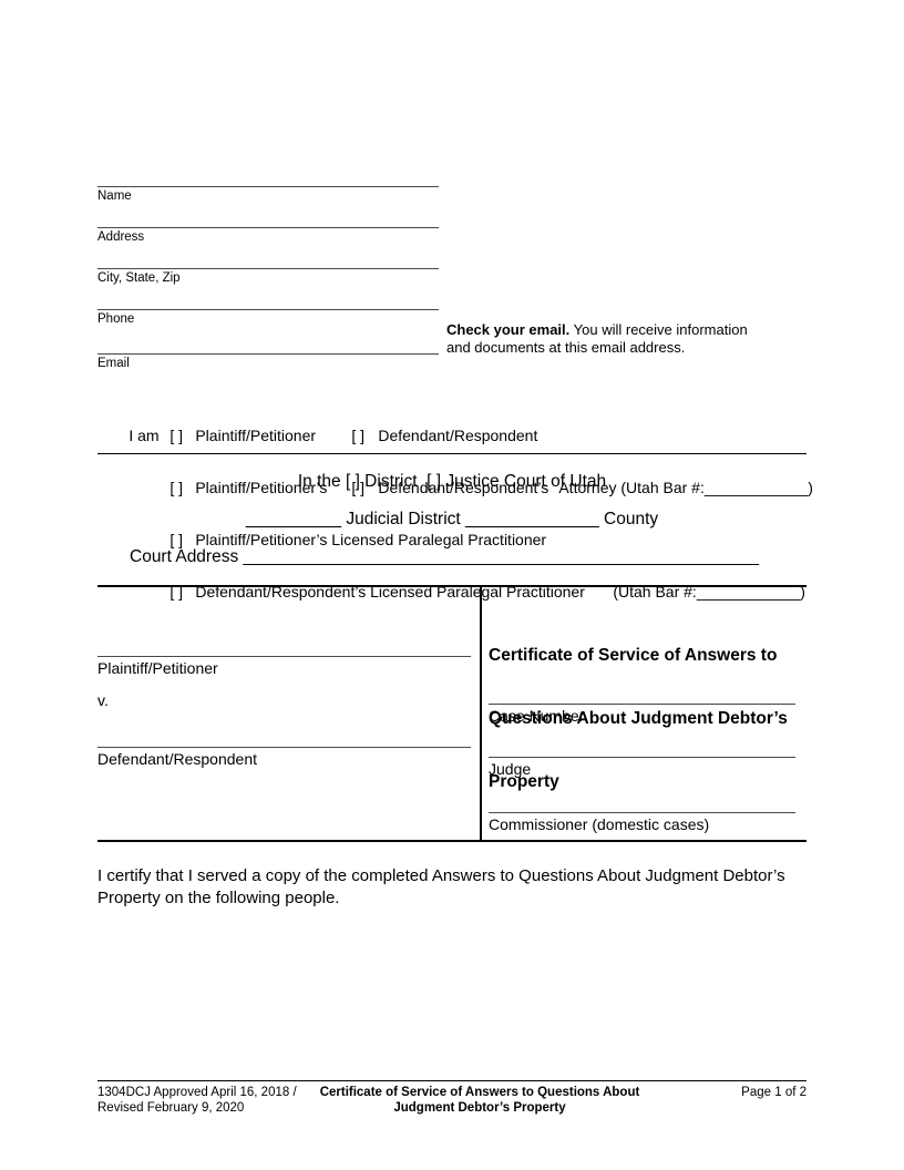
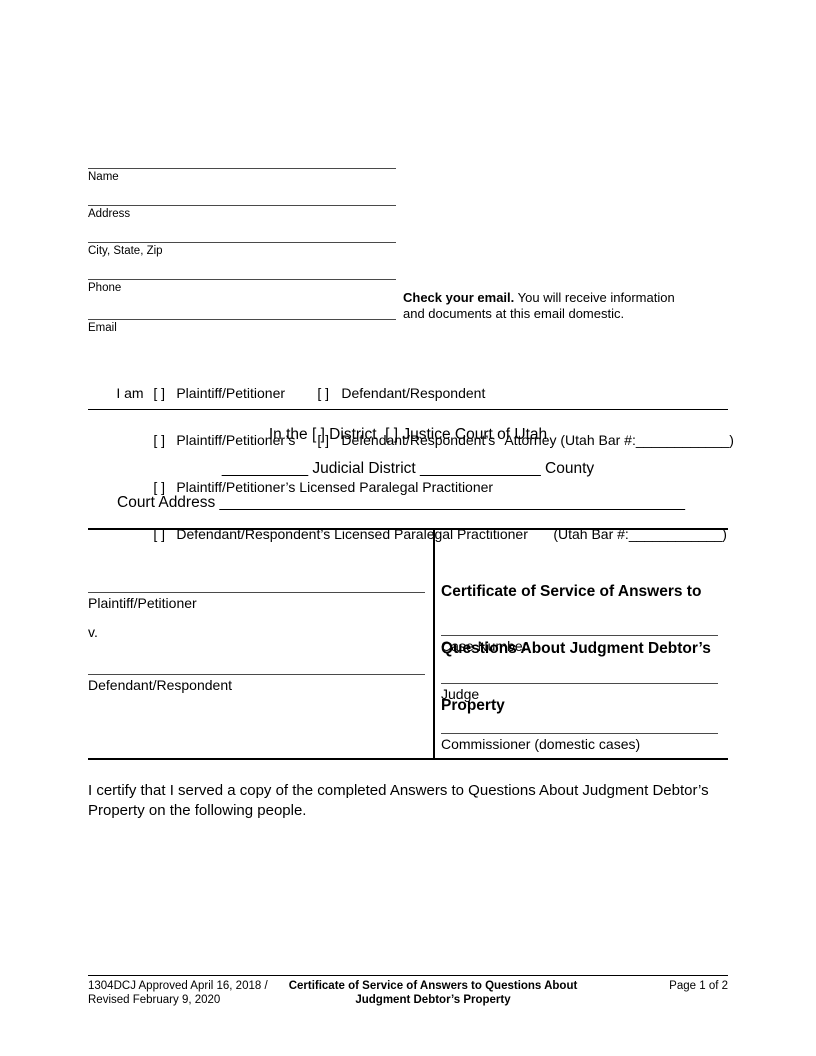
  Name
  Address
  City, State, Zip
  Phone
  Email
- Check your email. You will receive information and documents at this email address.
+ Check your email. You will receive information and documents at this email domestic.
  I am [ ] Plaintiff/Petitioner [ ] Defendant/Respondent
  [ ] Plaintiff/Petitioner’s [ ] Defendant/Respondent’s Attorney (Utah Bar #:____________)
  [ ] Plaintiff/Petitioner’s Licensed Paralegal Practitioner
  [ ] Defendant/Respondent’s Licensed Paralegal Practitioner (Utah Bar #:____________)
  In the [ ] District [ ] Justice Court of Utah
  __________ Judicial District ______________ County
  Court Address ______________________________________________________
  Plaintiff/Petitioner
  v.
  Defendant/Respondent
  Certificate of Service of Answers to
  Questions About Judgment Debtor’s
  Property
  Case Number
  Judge
  Commissioner (domestic cases)
  I certify that I served a copy of the completed Answers to Questions About Judgment Debtor’s Property on the following people.
  1304DCJ Approved April 16, 2018 /
  Revised February 9, 2020
  Certificate of Service of Answers to Questions About
  Judgment Debtor’s Property
  Page 1 of 2
